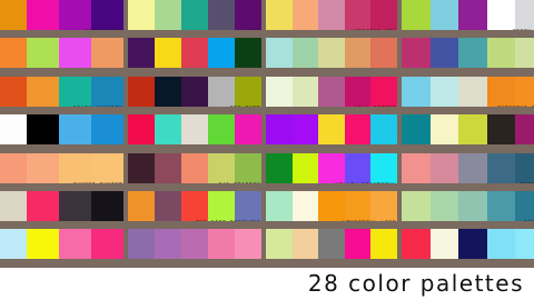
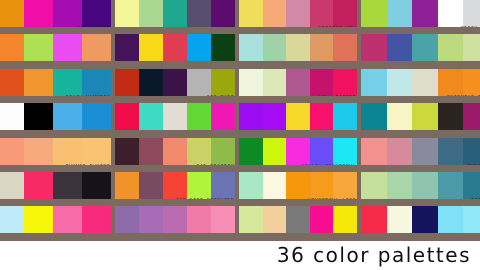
- 28 color palettes
+ 36 color palettes
